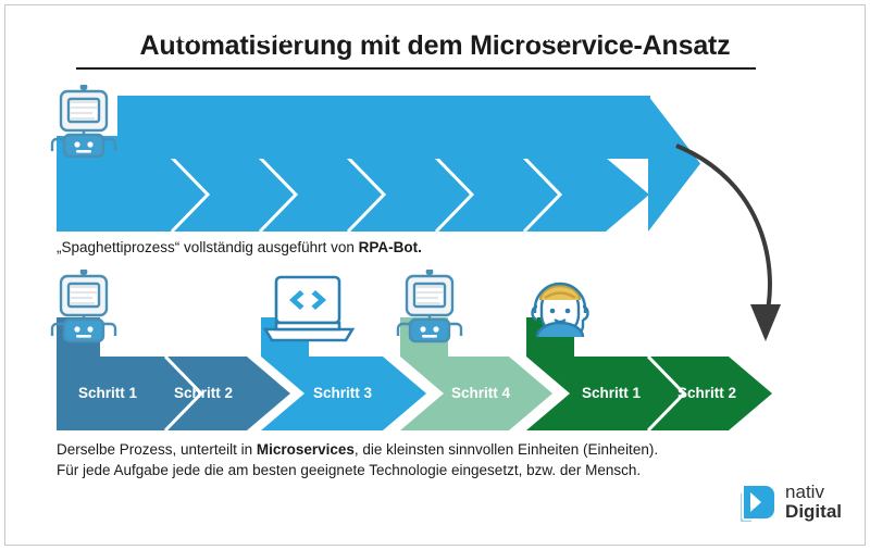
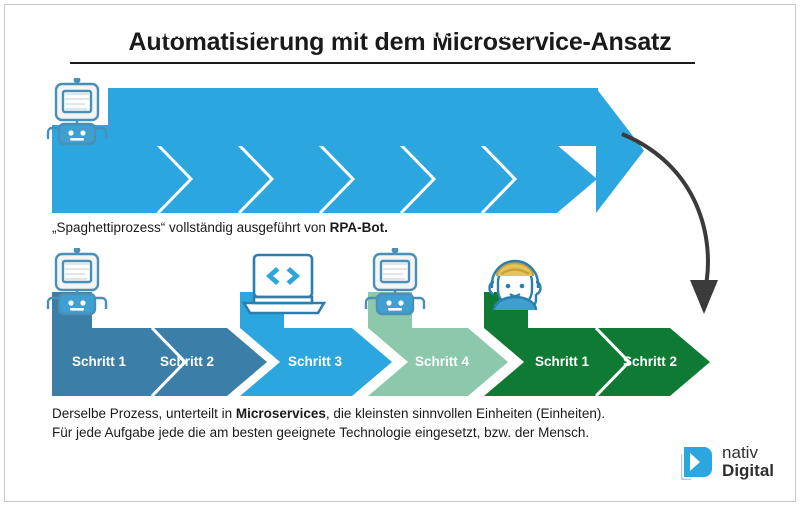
  Automatisierung mit dem Microservice-Ansatz
  Schritt 2
  Schritt 3
  Schritt 4
+ Schritt 5
  Schritt 6
  „Spaghettiprozess“ vollständig ausgeführt von RPA-Bot.
  Schritt 1
  Schritt 2
  Schritt 3
  Schritt 4
  Schritt 1
  Schritt 2
  Derselbe Prozess, unterteilt in Microservices, die kleinsten sinnvollen Einheiten (Einheiten).
  Für jede Aufgabe jede die am besten geeignete Technologie eingesetzt, bzw. der Mensch.
  nativ
  Digital
